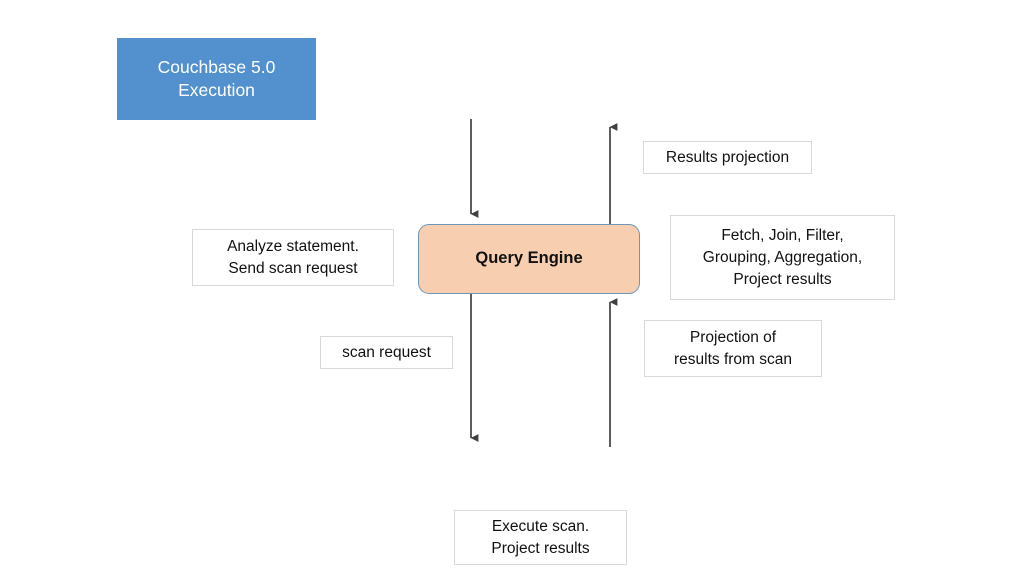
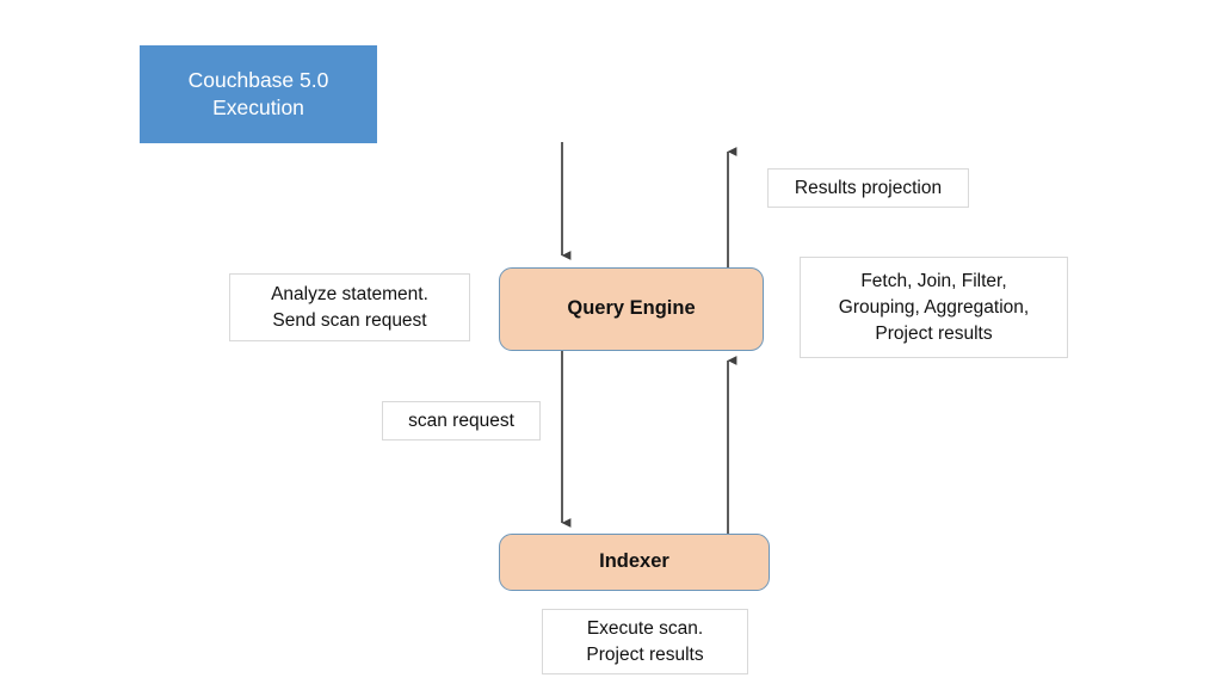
  Couchbase 5.0
  Execution
  Query Engine
+ Indexer
  Results projection
  Analyze statement.
  Send scan request
  Fetch, Join, Filter,
  Grouping, Aggregation,
  Project results
  scan request
- Projection of
- results from scan
  Execute scan.
  Project results
